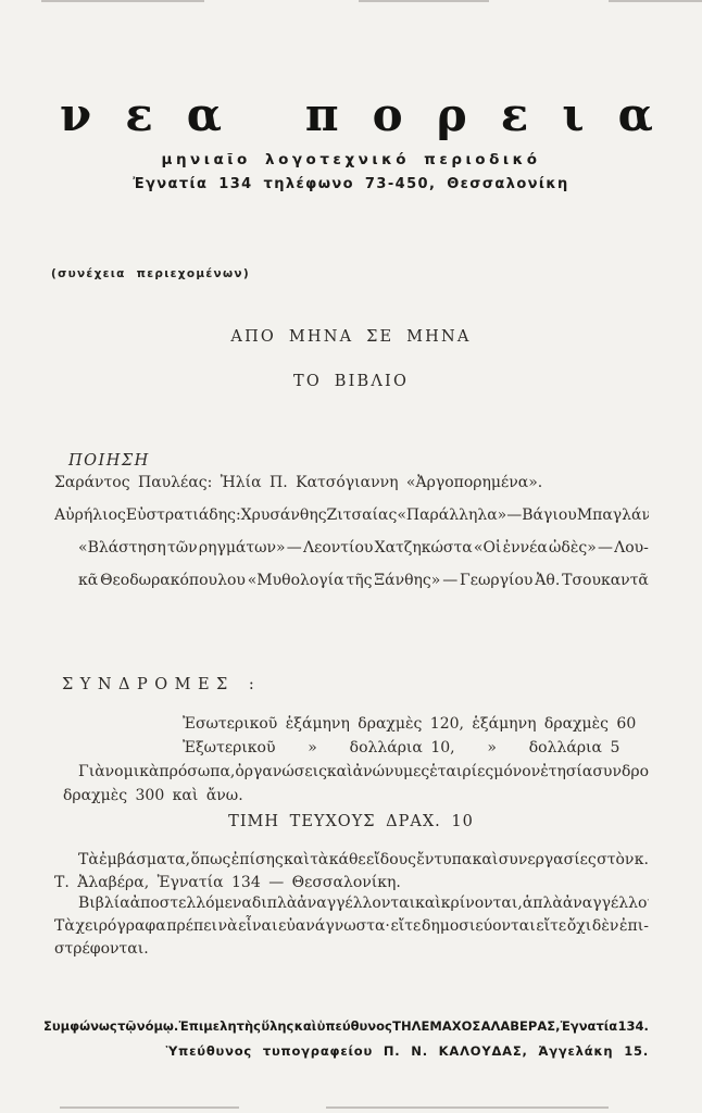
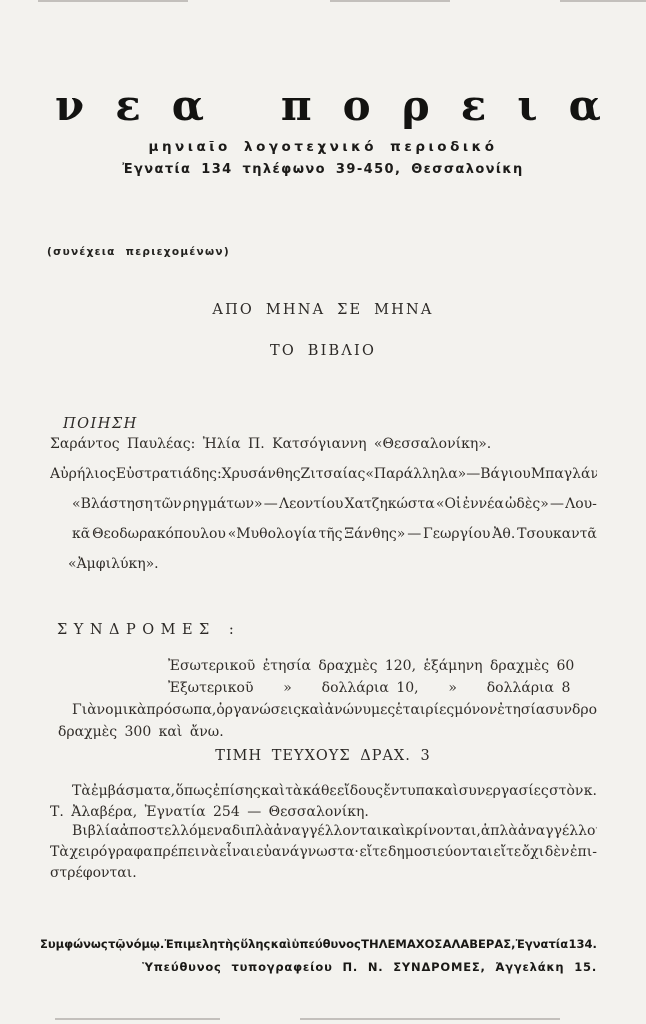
  ν
  ε
  α
  π
  ο
  ρ
  ε
  ι
  α
  μηνιαῖο λογοτεχνικό περιοδικό
- Ἐγνατία 134 τηλέφωνο 73-450, Θεσσαλονίκη
+ Ἐγνατία 134 τηλέφωνο 39-450, Θεσσαλονίκη
  (συνέχεια περιεχομένων)
  ΑΠΟ ΜΗΝΑ ΣΕ ΜΗΝΑ
  ΤΟ ΒΙΒΛΙΟ
  ΠΟΙΗΣΗ
- Σαράντος Παυλέας: Ἠλία Π. Κατσόγιαννη «Ἀργοπορημένα».
+ Σαράντος Παυλέας: Ἠλία Π. Κατσόγιαννη «Θεσσαλονίκη».
  Αὐρήλιος
  Εὐστρατιάδης:
  Χρυσάνθης
  Ζιτσαίας
  «Παράλληλα»
  —
  Βάγιου
  Μπαγλάν
  «Βλάστηση
  τῶν
  ρηγμάτων»
  —
  Λεοντίου
  Χατζηκώστα
  «Οἱ
  ἐννέα
  ὠδὲς»
  —
  Λου-
  κᾶ
  Θεοδωρακόπουλου
  «Μυθολογία
  τῆς
  Ξάνθης»
  —
  Γεωργίου
  Ἀθ.
  Τσουκαντᾶ
+ «Ἀμφιλύκη».
  ΣΥΝΔΡΟΜΕΣ :
- Ἐσωτερικοῦ ἑξάμηνη δραχμὲς 120, ἑξάμηνη δραχμὲς 60
+ Ἐσωτερικοῦ ἐτησία δραχμὲς 120, ἑξάμηνη δραχμὲς 60
- Ἐξωτερικοῦ » δολλάρια 10, » δολλάρια 5
+ Ἐξωτερικοῦ » δολλάρια 10, » δολλάρια 8
  Γιὰ
  νομικὰ
  πρόσωπα,
  ὀργανώσεις
  καὶ
  ἀνώνυμες
  ἑταιρίες
  μόνον
  ἐτησία
  συνδρο
  δραχμὲς 300 καὶ ἄνω.
- ΤΙΜΗ ΤΕΥΧΟΥΣ ΔΡΑΧ. 10
+ ΤΙΜΗ ΤΕΥΧΟΥΣ ΔΡΑΧ. 3
  Τὰ
  ἐμβάσματα,
  ὅπως
  ἐπίσης
  καὶ
  τὰ
  κάθε
  εἴδους
  ἔντυπα
  καὶ
  συνεργασίες
  στὸν
  κ.
- Τ. Ἀλαβέρα, Ἐγνατία 134 — Θεσσαλονίκη.
+ Τ. Ἀλαβέρα, Ἐγνατία 254 — Θεσσαλονίκη.
  Βιβλία
  ἀποστελλόμενα
  διπλὰ
  ἀναγγέλλονται
  καὶ
  κρίνονται,
  ἁπλὰ
  Τὰ
  χειρόγραφα
  πρέπει
  νὰ
  εἶναι
  εὐανάγνωστα·
  εἴτε
  δημοσιεύονται
  εἴτε
  ὄχι
  δὲν
  ἐπι-
  στρέφονται.
  Συμφώνως
  τῷ
  νόμῳ.
  Ἐπιμελητὴς
  ὕλης
  καὶ
  ὑπεύθυνος
  ΤΗΛΕΜΑΧΟΣ
  ΑΛΑΒΕΡΑΣ,
  Ἐγνατία
  134.
- Ὑπεύθυνος τυπογραφείου Π. Ν. ΚΑΛΟΥΔΑΣ, Ἀγγελάκη 15.
+ Ὑπεύθυνος τυπογραφείου Π. Ν. ΣΥΝΔΡΟΜΕΣ, Ἀγγελάκη 15.
